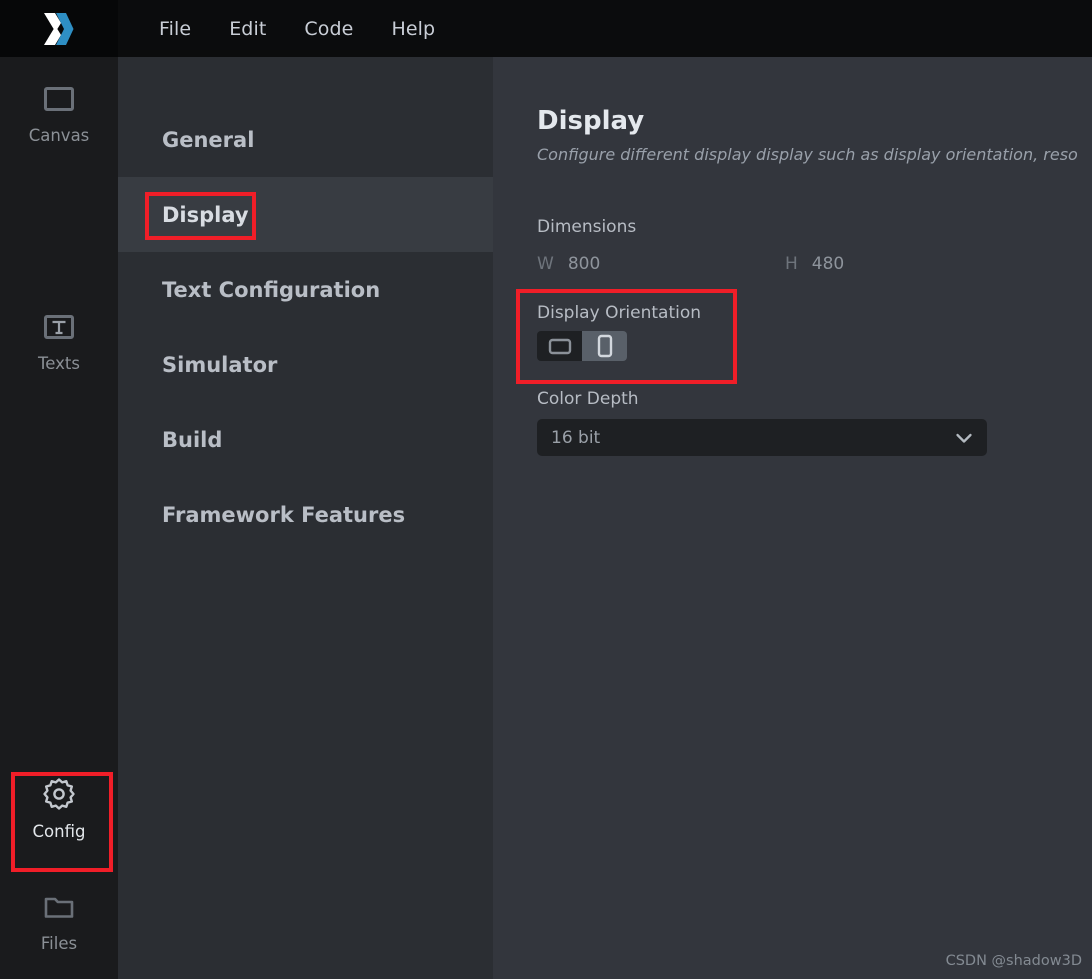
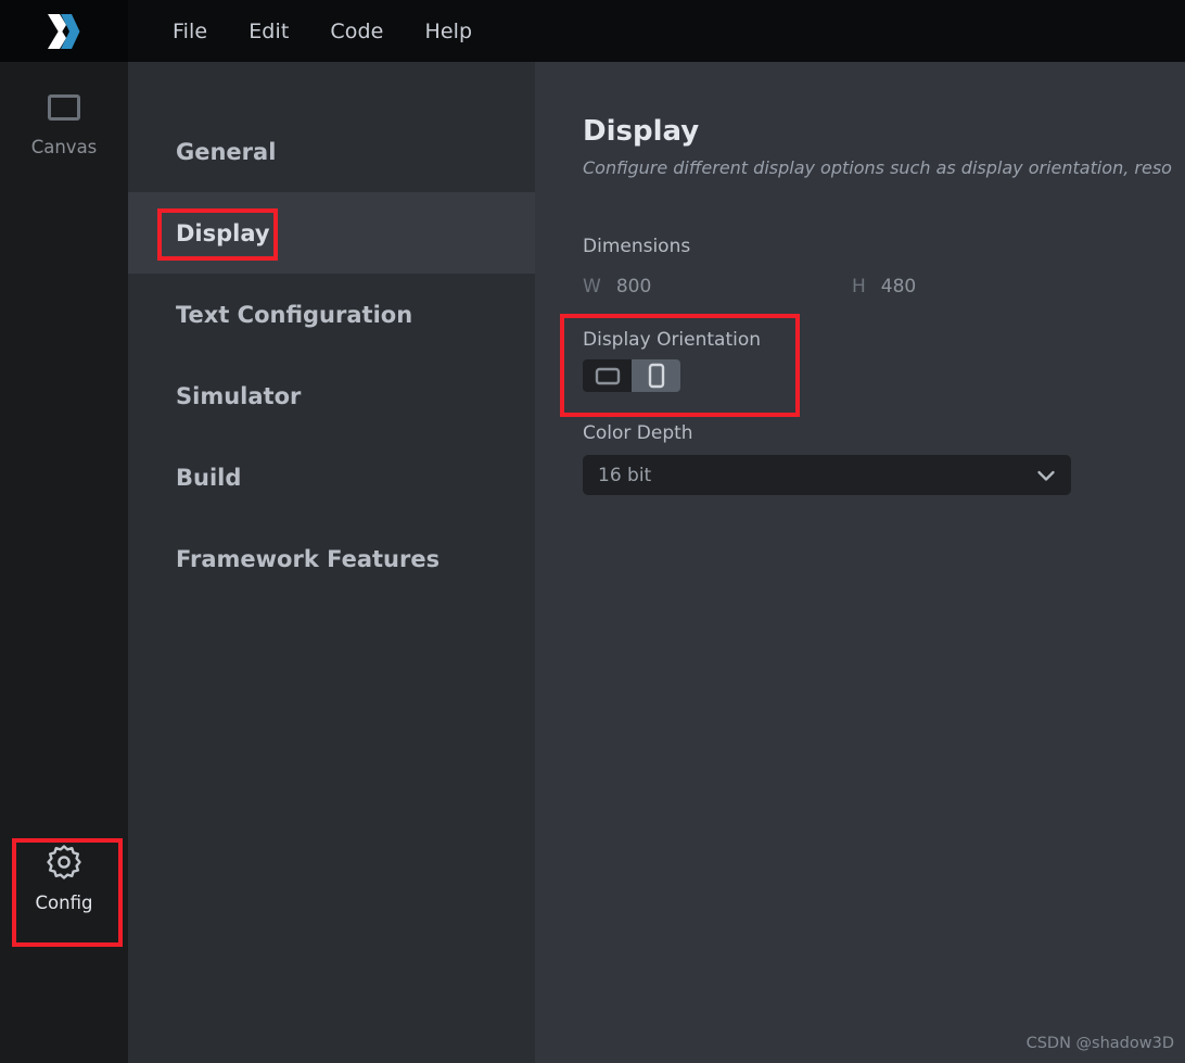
  File
  Edit
  Code
  Help
  Canvas
- Texts
  Config
- Files
  General
  Display
  Text Configuration
  Simulator
  Build
  Framework Features
  Display
- Configure different display display such as display orientation, reso
+ Configure different display options such as display orientation, reso
  Dimensions
  W
  800
  H
  480
  Display Orientation
  Color Depth
  16 bit
  CSDN @shadow3D
